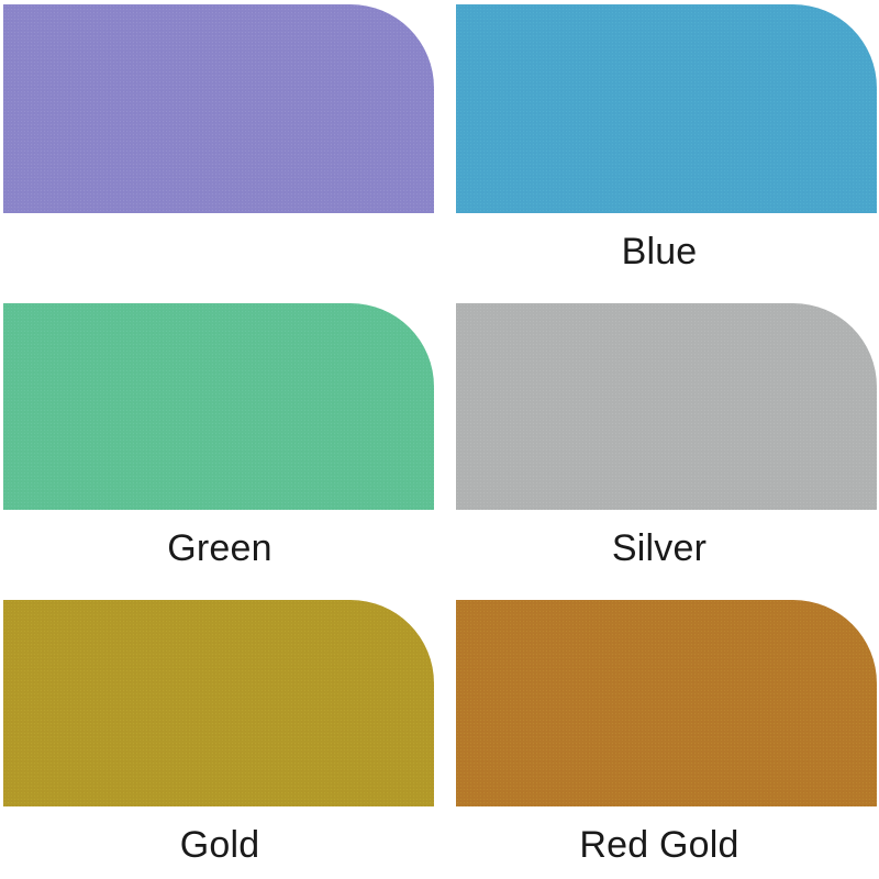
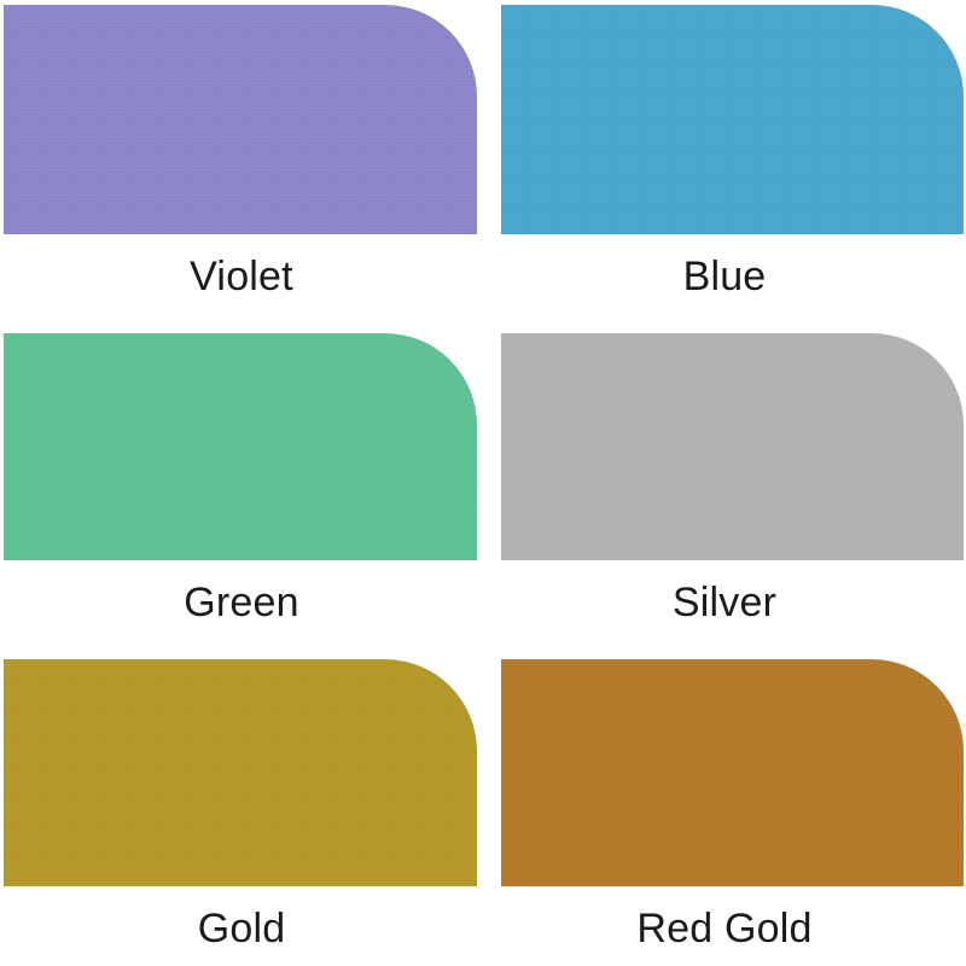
+ Violet
  Blue
  Green
  Silver
  Gold
  Red Gold
